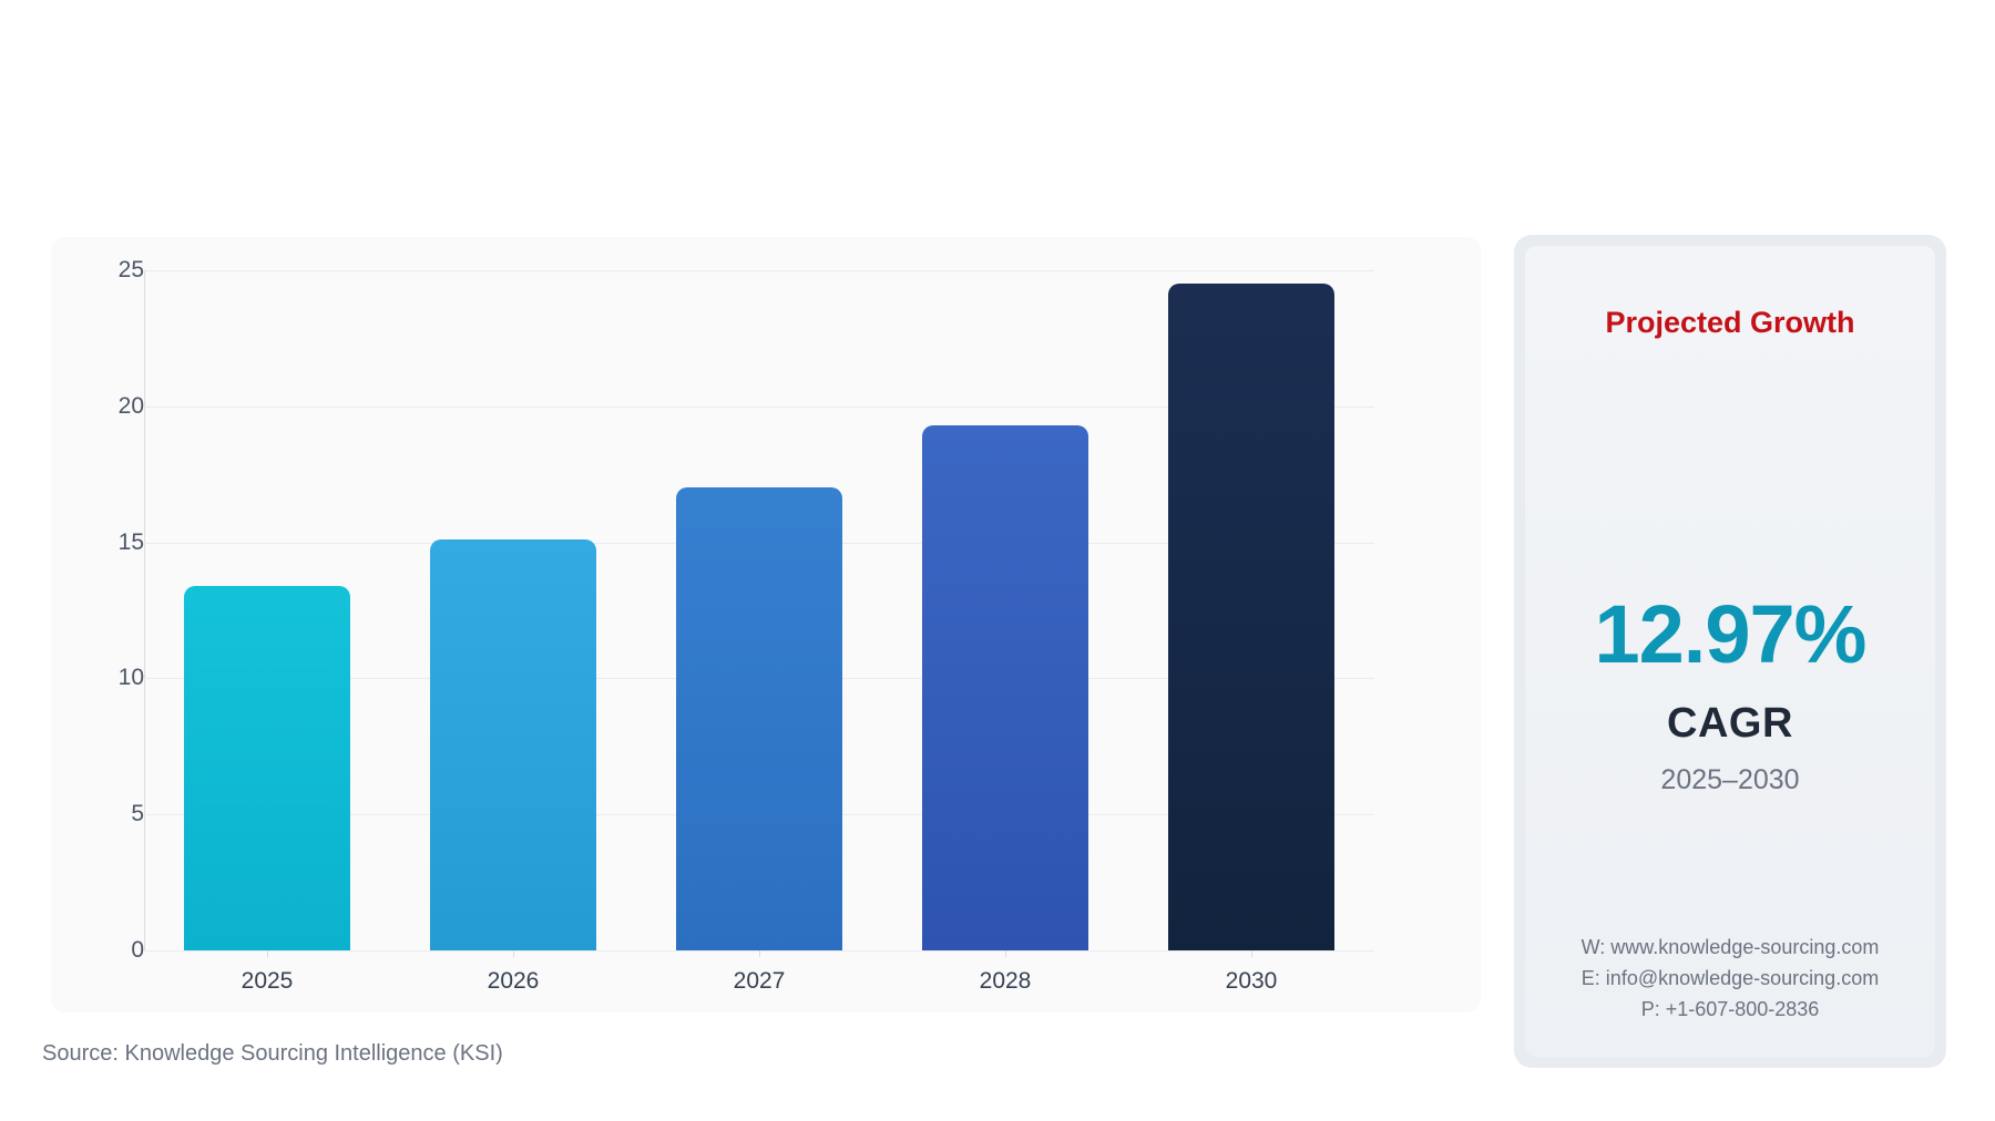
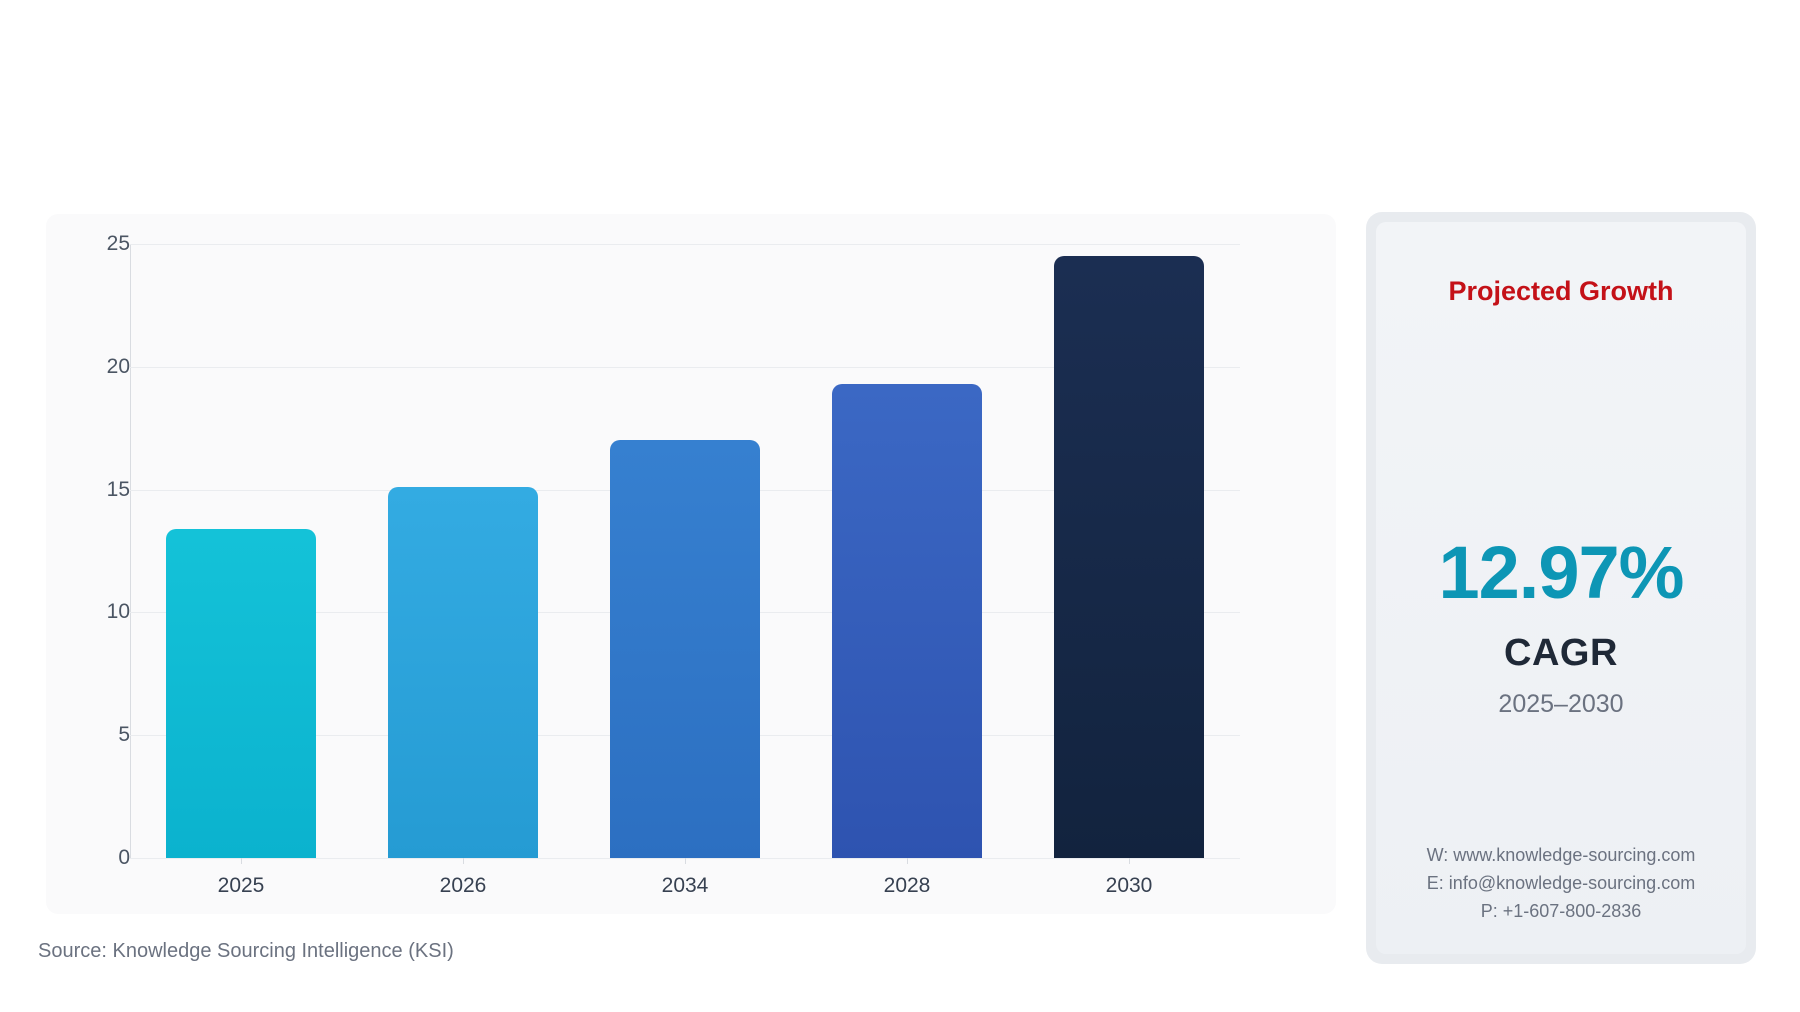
  0
  5
  10
  15
  20
  25
  2025
  2026
- 2027
+ 2034
  2028
  2030
  Projected Growth
  12.97%
  CAGR
  2025–2030
  W: www.knowledge-sourcing.com
  E: info@knowledge-sourcing.com
  P: +1-607-800-2836
  Source: Knowledge Sourcing Intelligence (KSI)
